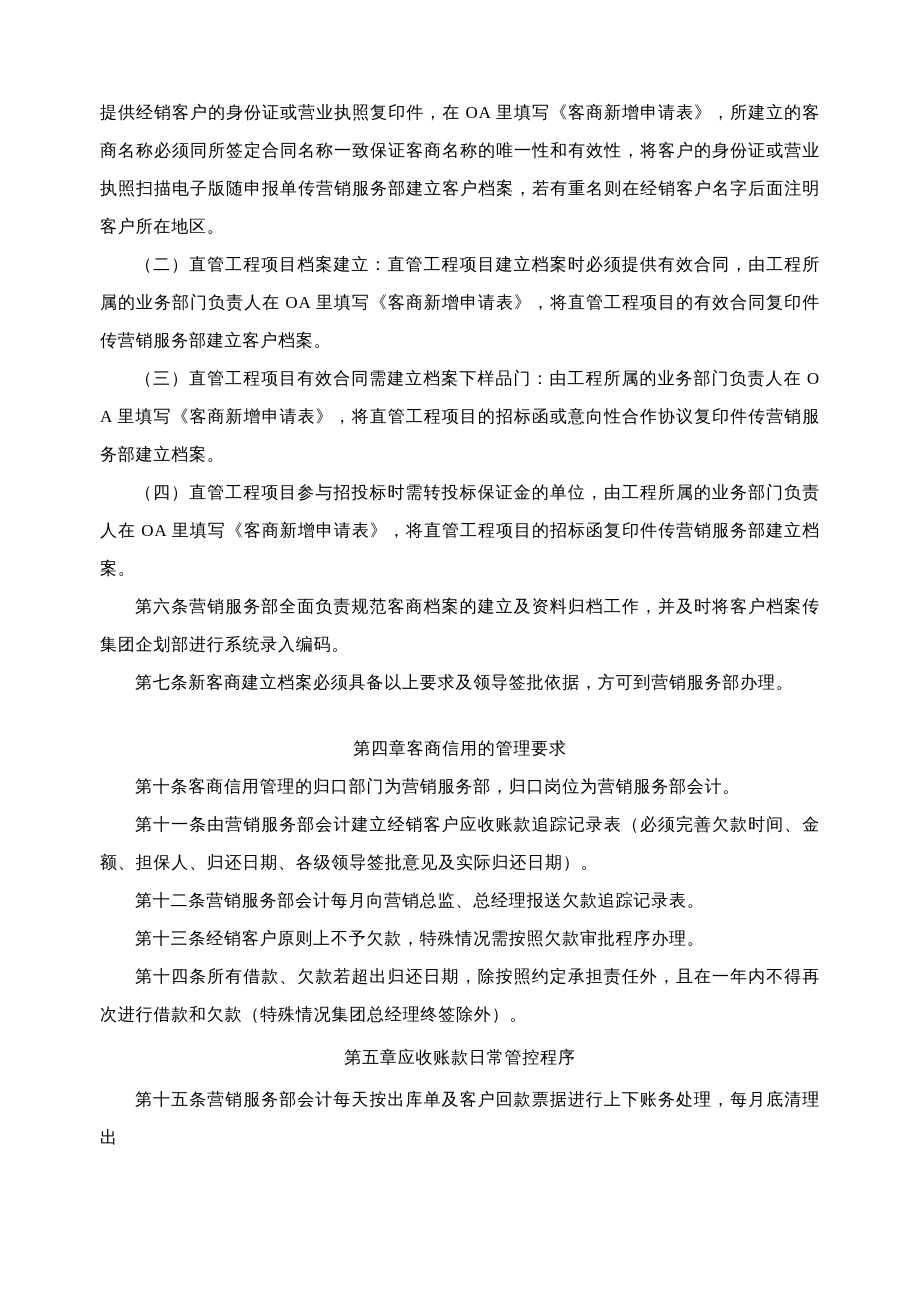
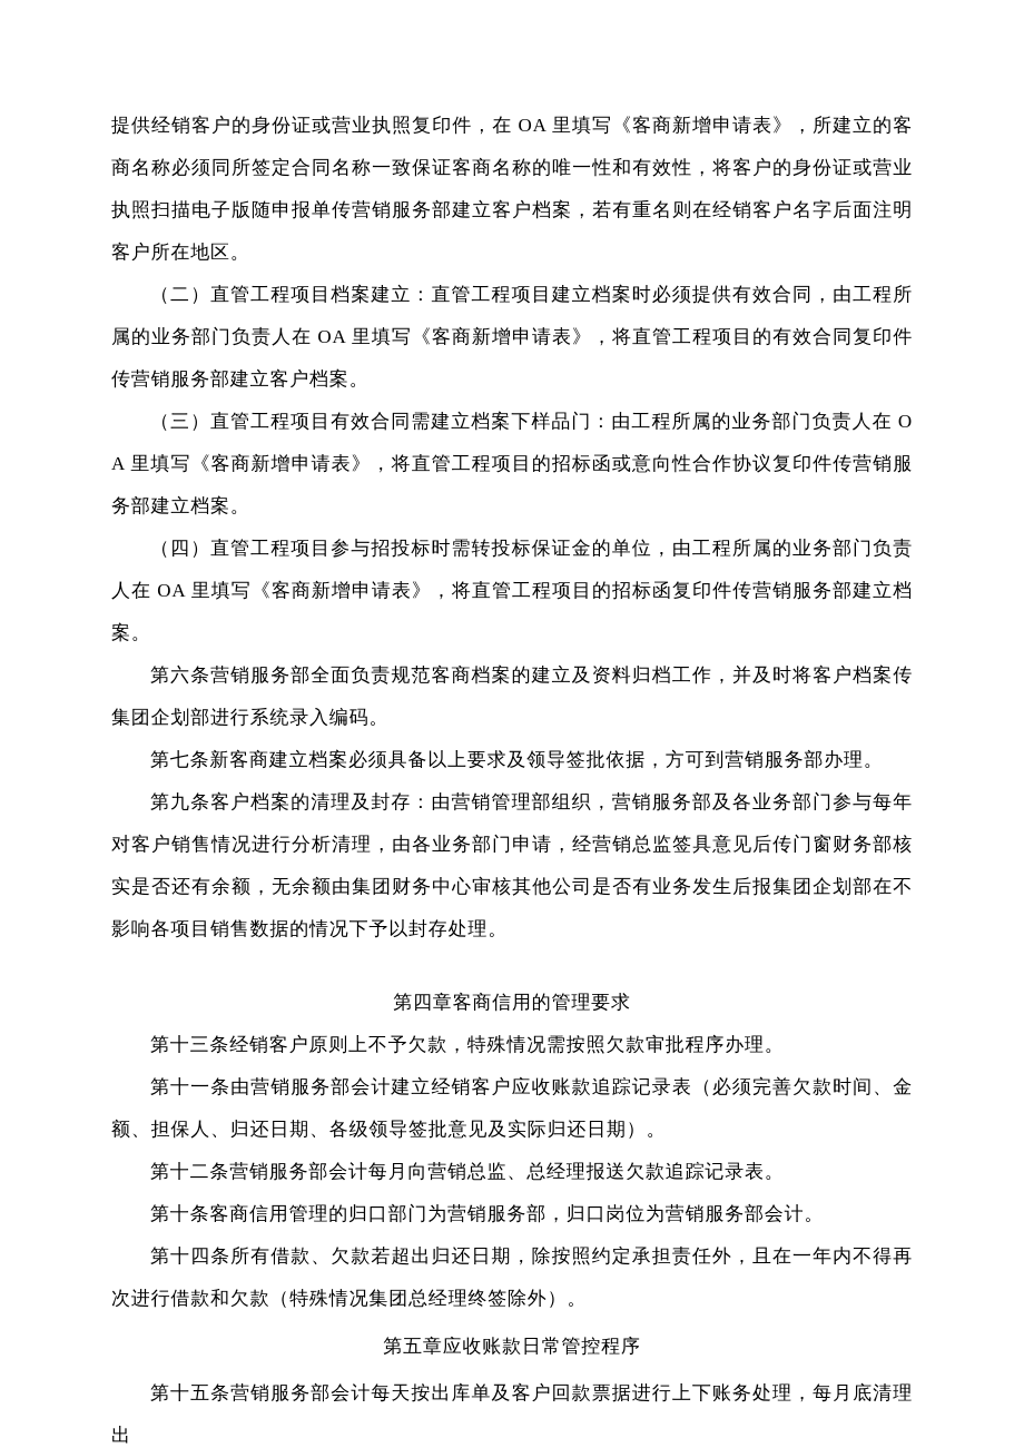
  提供经销客户的身份证或营业执照复印件，在 OA 里填写《客商新增申请表》，所建立的客商名称必须同所签定合同名称一致保证客商名称的唯一性和有效性，将客户的身份证或营业执照扫描电子版随申报单传营销服务部建立客户档案，若有重名则在经销客户名字后面注明客户所在地区。
  （二）直管工程项目档案建立：直管工程项目建立档案时必须提供有效合同，由工程所属的业务部门负责人在 OA 里填写《客商新增申请表》，将直管工程项目的有效合同复印件传营销服务部建立客户档案。
  （三）直管工程项目有效合同需建立档案下样品门：由工程所属的业务部门负责人在 OA 里填写《客商新增申请表》，将直管工程项目的招标函或意向性合作协议复印件传营销服务部建立档案。
  （四）直管工程项目参与招投标时需转投标保证金的单位，由工程所属的业务部门负责人在 OA 里填写《客商新增申请表》，将直管工程项目的招标函复印件传营销服务部建立档案。
  第六条营销服务部全面负责规范客商档案的建立及资料归档工作，并及时将客户档案传集团企划部进行系统录入编码。
  第七条新客商建立档案必须具备以上要求及领导签批依据，方可到营销服务部办理。
+ 第九条客户档案的清理及封存：由营销管理部组织，营销服务部及各业务部门参与每年对客户销售情况进行分析清理，由各业务部门申请，经营销总监签具意见后传门窗财务部核实是否还有余额，无余额由集团财务中心审核其他公司是否有业务发生后报集团企划部在不影响各项目销售数据的情况下予以封存处理。
  第四章客商信用的管理要求
- 第十条客商信用管理的归口部门为营销服务部，归口岗位为营销服务部会计。
+ 第十三条经销客户原则上不予欠款，特殊情况需按照欠款审批程序办理。
  第十一条由营销服务部会计建立经销客户应收账款追踪记录表（必须完善欠款时间、金额、担保人、归还日期、各级领导签批意见及实际归还日期）。
  第十二条营销服务部会计每月向营销总监、总经理报送欠款追踪记录表。
- 第十三条经销客户原则上不予欠款，特殊情况需按照欠款审批程序办理。
+ 第十条客商信用管理的归口部门为营销服务部，归口岗位为营销服务部会计。
  第十四条所有借款、欠款若超出归还日期，除按照约定承担责任外，且在一年内不得再次进行借款和欠款（特殊情况集团总经理终签除外）。
  第五章应收账款日常管控程序
  第十五条营销服务部会计每天按出库单及客户回款票据进行上下账务处理，每月底清理出
